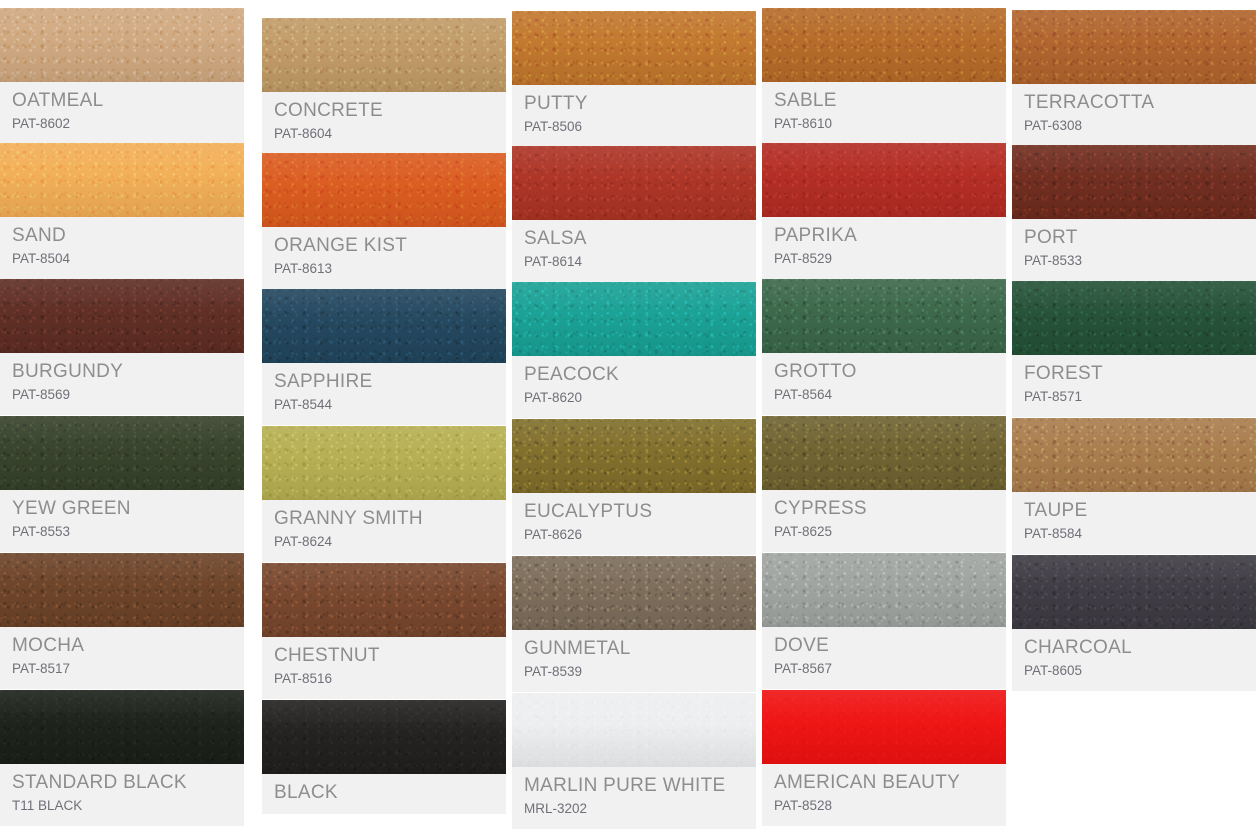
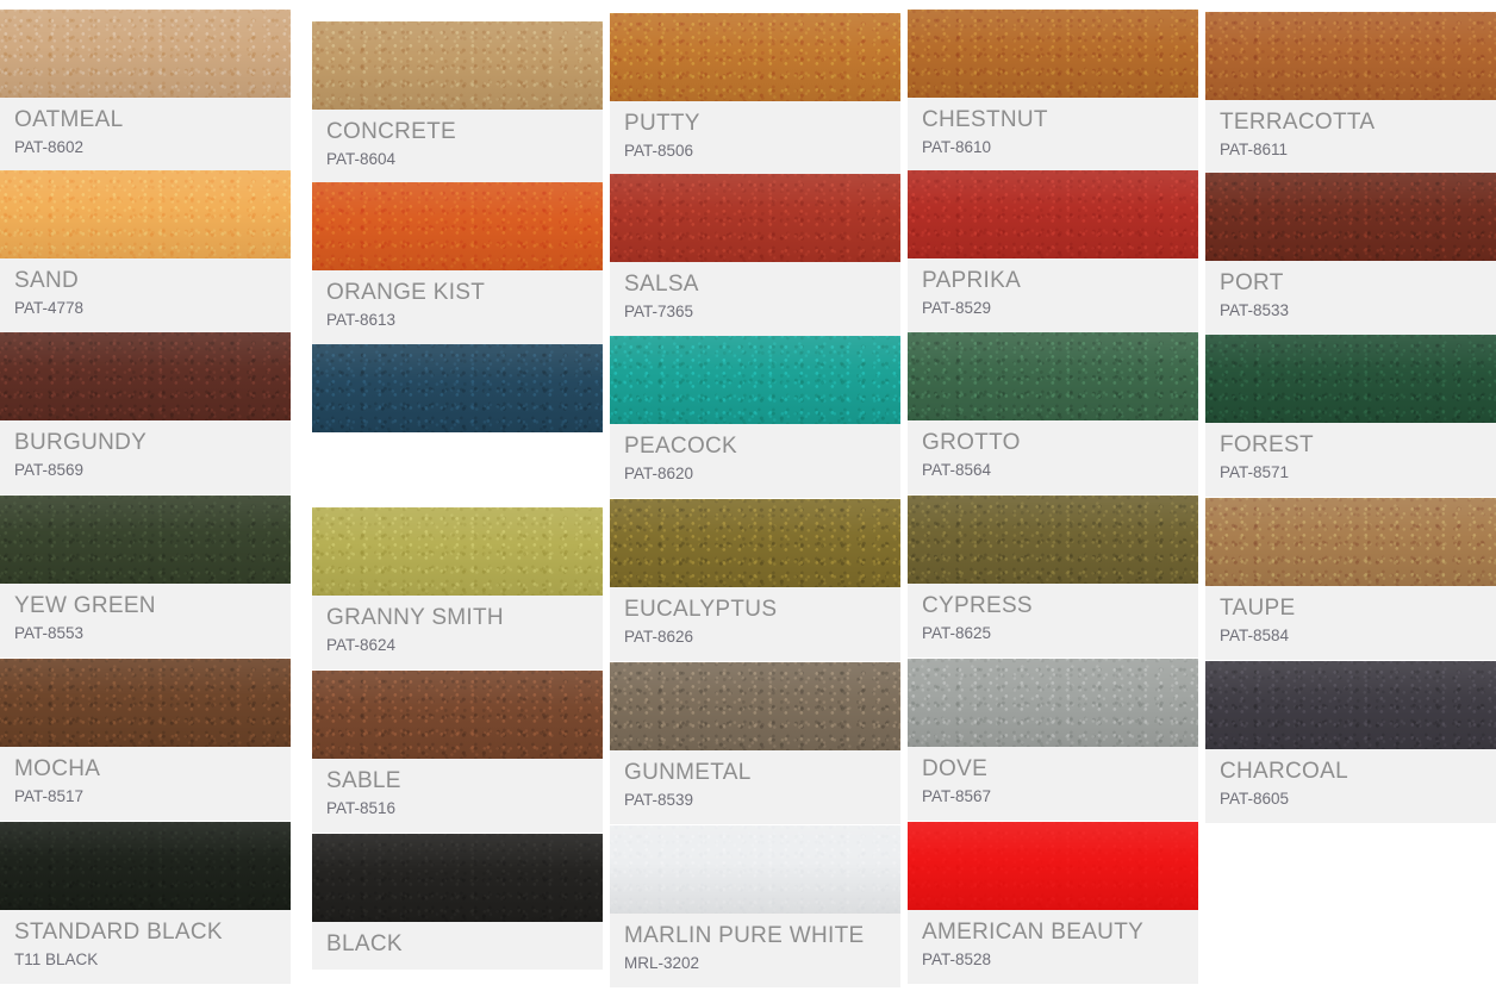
  OATMEAL
  PAT-8602
  CONCRETE
  PAT-8604
  PUTTY
  PAT-8506
- SABLE
+ CHESTNUT
  PAT-8610
  TERRACOTTA
- PAT-6308
+ PAT-8611
  SAND
- PAT-8504
+ PAT-4778
  ORANGE KIST
  PAT-8613
  SALSA
- PAT-8614
+ PAT-7365
  PAPRIKA
  PAT-8529
  PORT
  PAT-8533
  BURGUNDY
  PAT-8569
- SAPPHIRE
- PAT-8544
  PEACOCK
  PAT-8620
  GROTTO
  PAT-8564
  FOREST
  PAT-8571
  YEW GREEN
  PAT-8553
  GRANNY SMITH
  PAT-8624
  EUCALYPTUS
  PAT-8626
  CYPRESS
  PAT-8625
  TAUPE
  PAT-8584
  MOCHA
  PAT-8517
- CHESTNUT
+ SABLE
  PAT-8516
  GUNMETAL
  PAT-8539
  DOVE
  PAT-8567
  CHARCOAL
  PAT-8605
  STANDARD BLACK
  T11 BLACK
  BLACK
  MARLIN PURE WHITE
  MRL-3202
  AMERICAN BEAUTY
  PAT-8528
